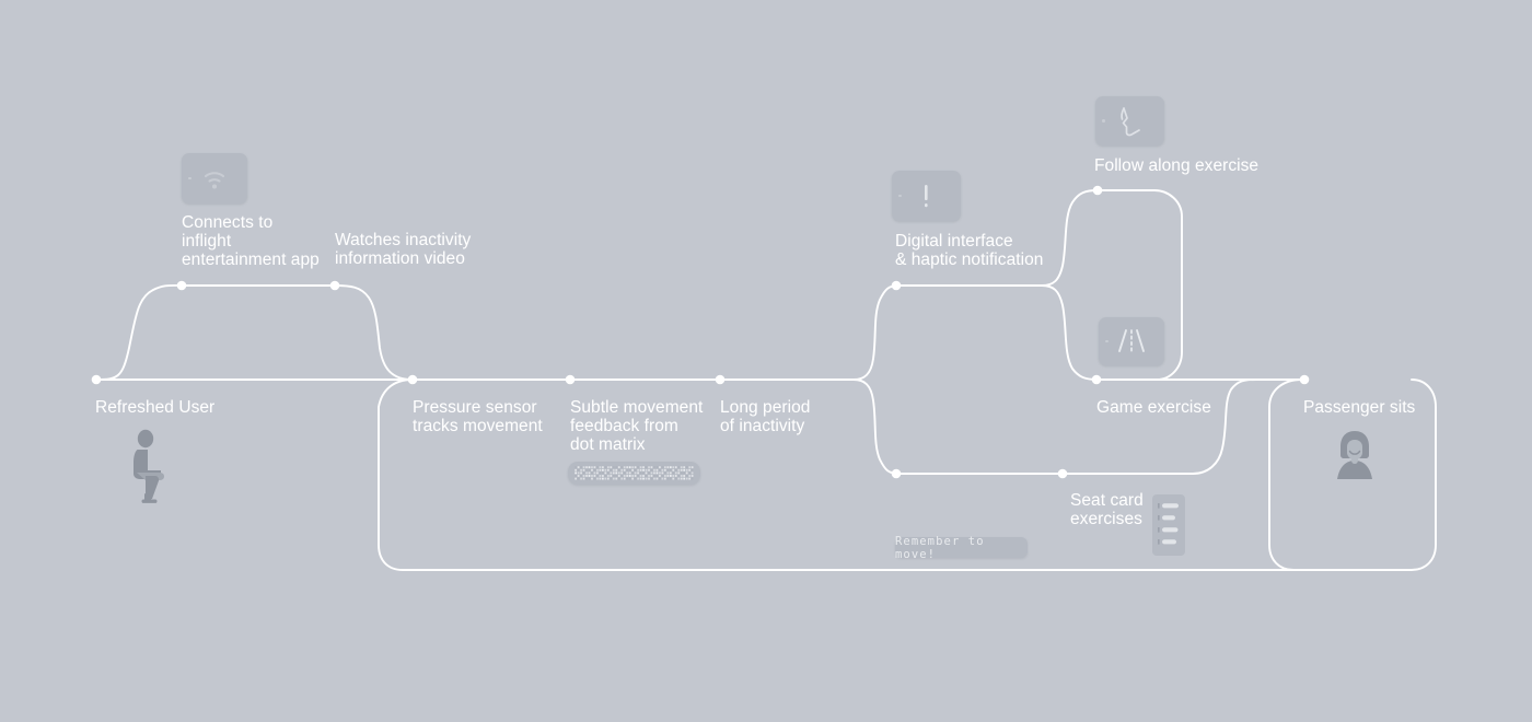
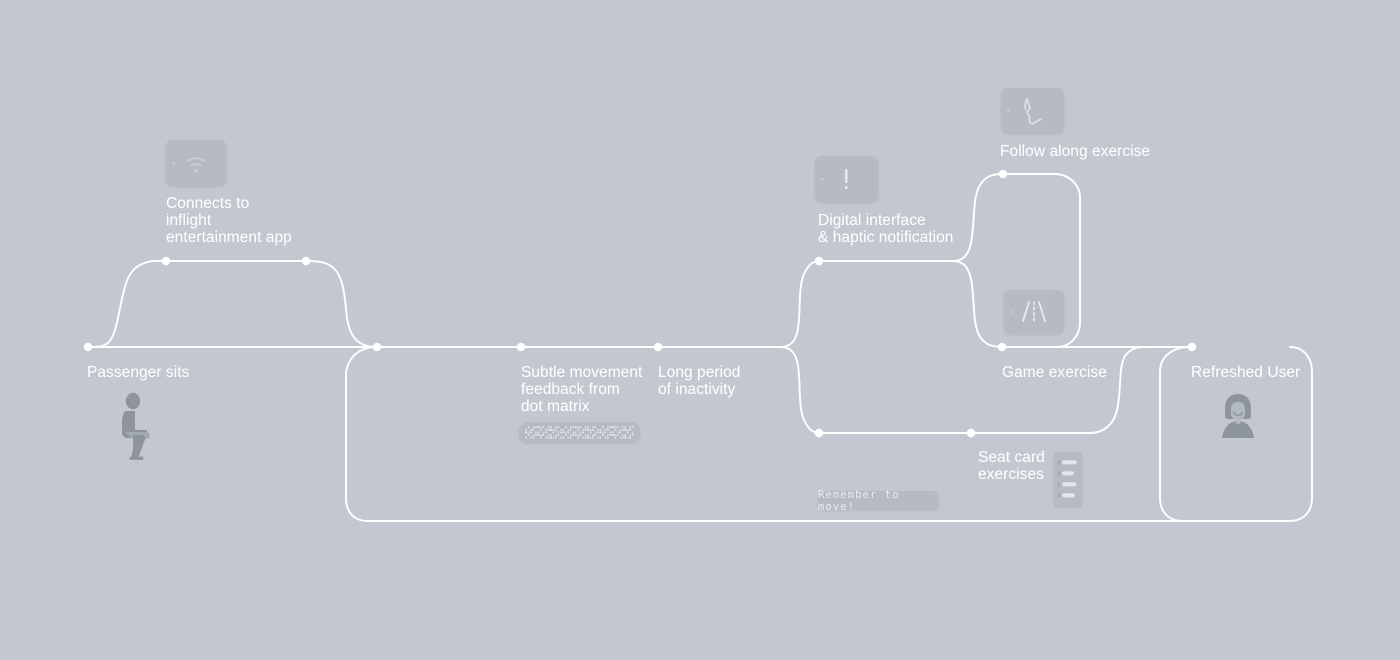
- Refreshed User
+ Passenger sits
  Connects to
  inflight
  entertainment app
- Watches inactivity
- information video
- Pressure sensor
- tracks movement
  Subtle movement
  feedback from
  dot matrix
  Long period
  of inactivity
  Digital interface
  & haptic notification
  Follow along exercise
  Game exercise
  Seat card
  exercises
- Passenger sits
+ Refreshed User
  Remember to move!
